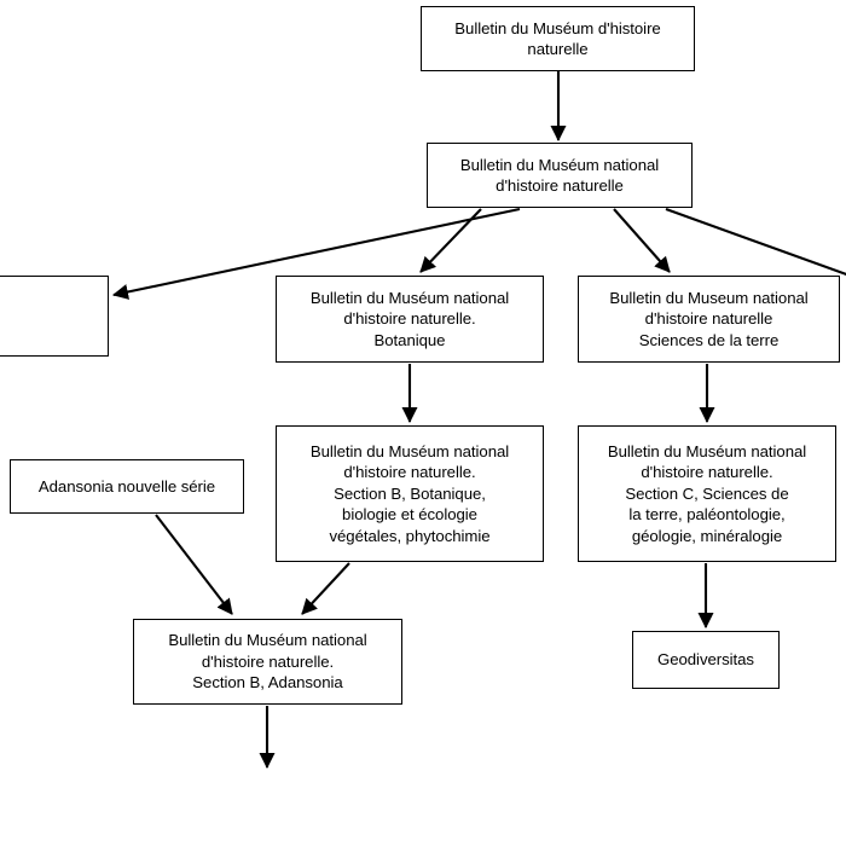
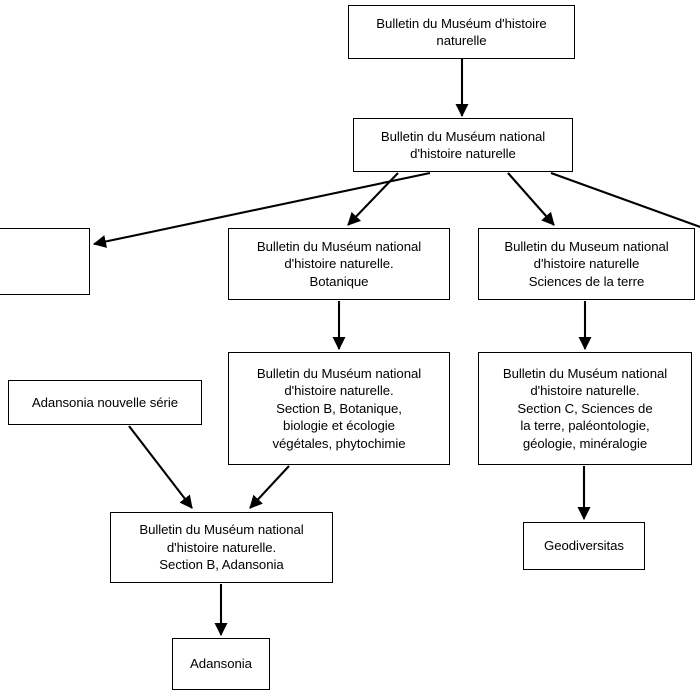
  Bulletin du Muséum d'histoire
  naturelle
  Bulletin du Muséum national
  d'histoire naturelle
  Bulletin du Muséum national
  d'histoire naturelle.
  Botanique
  Bulletin du Museum national
  d'histoire naturelle
  Sciences de la terre
  Bulletin du Muséum national
  d'histoire naturelle.
  Section B, Botanique,
  biologie et écologie
  végétales, phytochimie
  Bulletin du Muséum national
  d'histoire naturelle.
  Section C, Sciences de
  la terre, paléontologie,
  géologie, minéralogie
  Adansonia nouvelle série
  Bulletin du Muséum national
  d'histoire naturelle.
  Section B, Adansonia
+ Adansonia
  Geodiversitas
